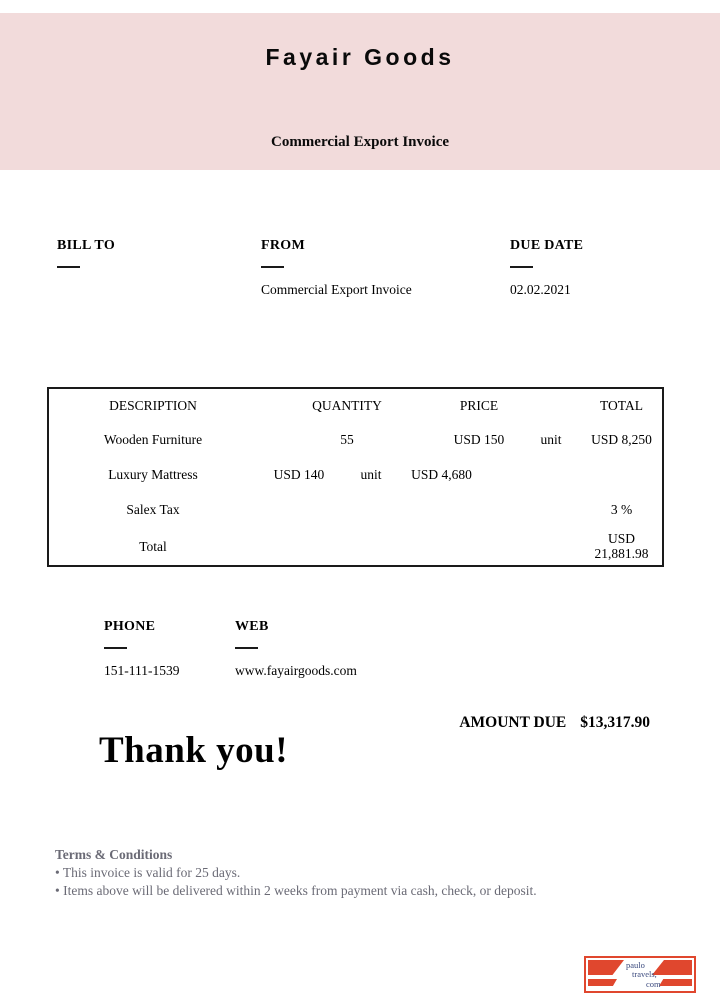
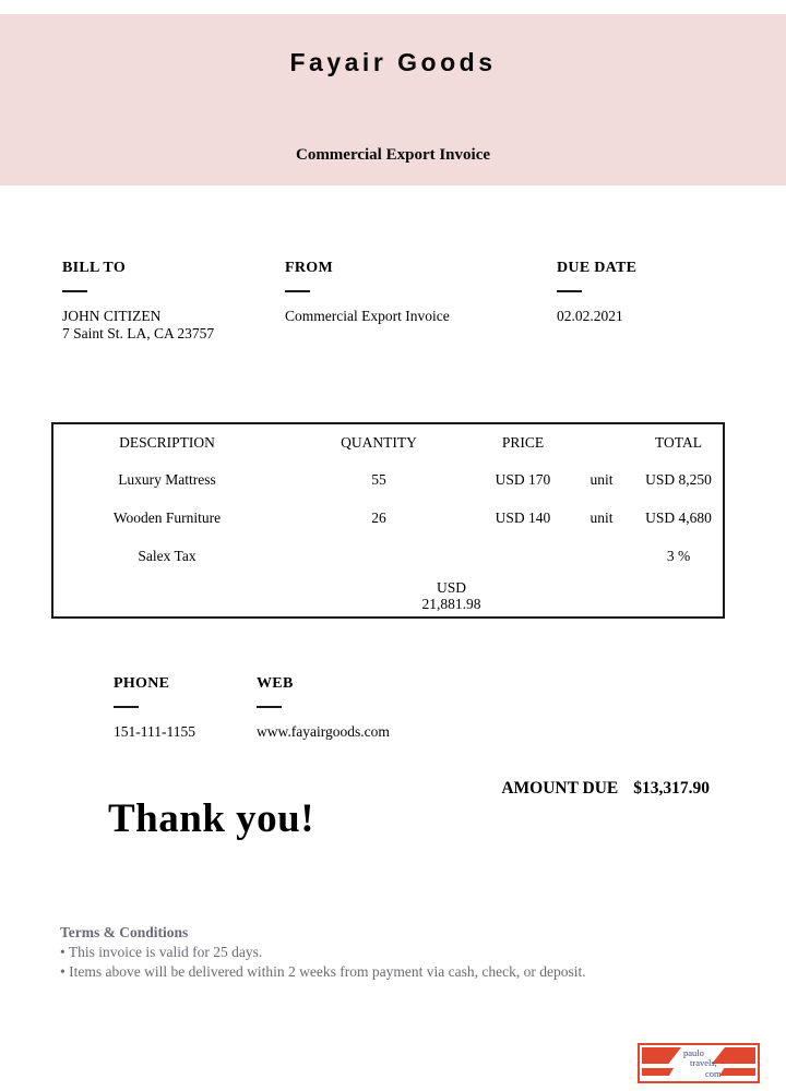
  Fayair Goods
  Commercial Export Invoice
  BILL TO
+ JOHN CITIZEN
+ 7 Saint St. LA, CA 23757
  FROM
  Commercial Export Invoice
  DUE DATE
  02.02.2021
  DESCRIPTION
  QUANTITY
  PRICE
  TOTAL
- Wooden Furniture
+ Luxury Mattress
  55
- USD 150
+ USD 170
  unit
  USD 8,250
- Luxury Mattress
+ Wooden Furniture
+ 26
  USD 140
  unit
  USD 4,680
  Salex Tax
  3 %
- Total
  USD
  21,881.98
  PHONE
- 151-111-1539
+ 151-111-1155
  WEB
  www.fayairgoods.com
  AMOUNT DUE
  $13,317.90
  Thank you!
  Terms & Conditions
  • This invoice is valid for 25 days.
  • Items above will be delivered within 2 weeks from payment via cash, check, or deposit.
  paulo
  travels,
  com
